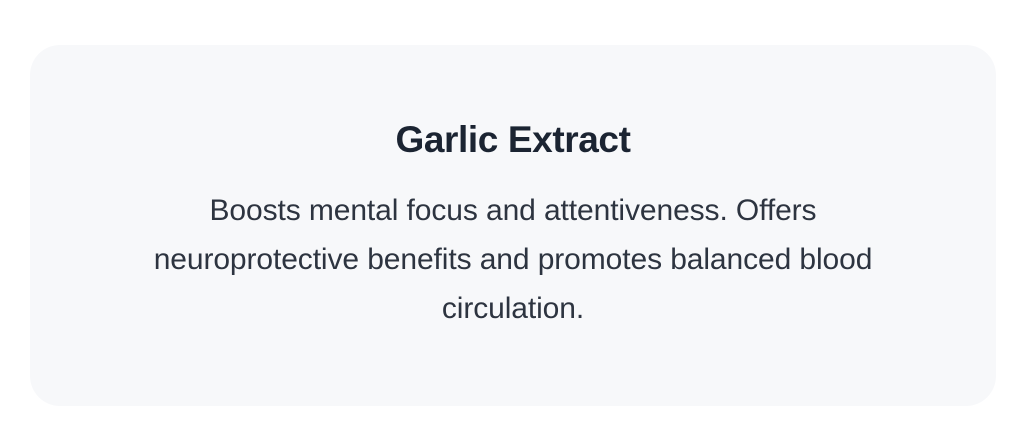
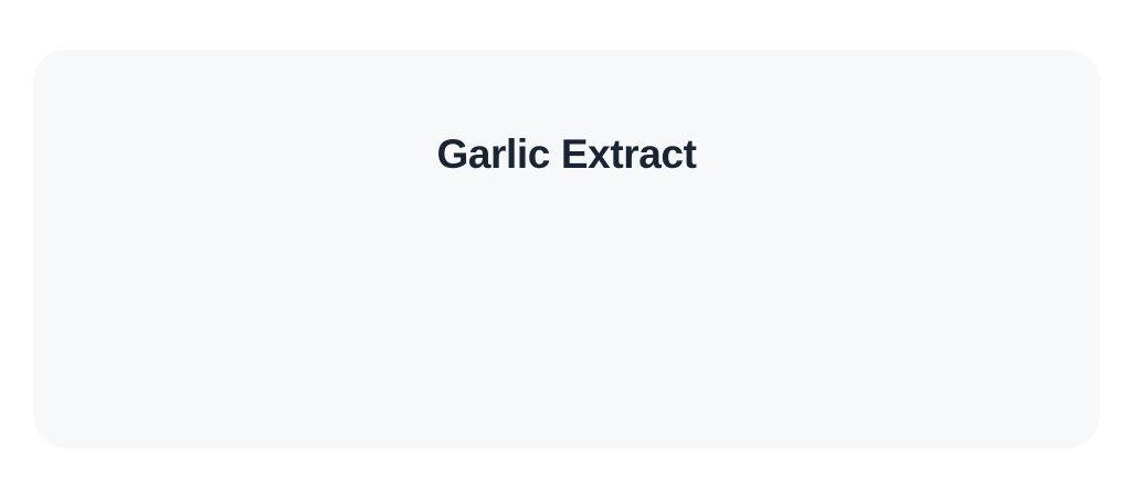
  Garlic Extract
- Boosts mental focus and attentiveness. Offers neuroprotective benefits and promotes balanced blood circulation.
